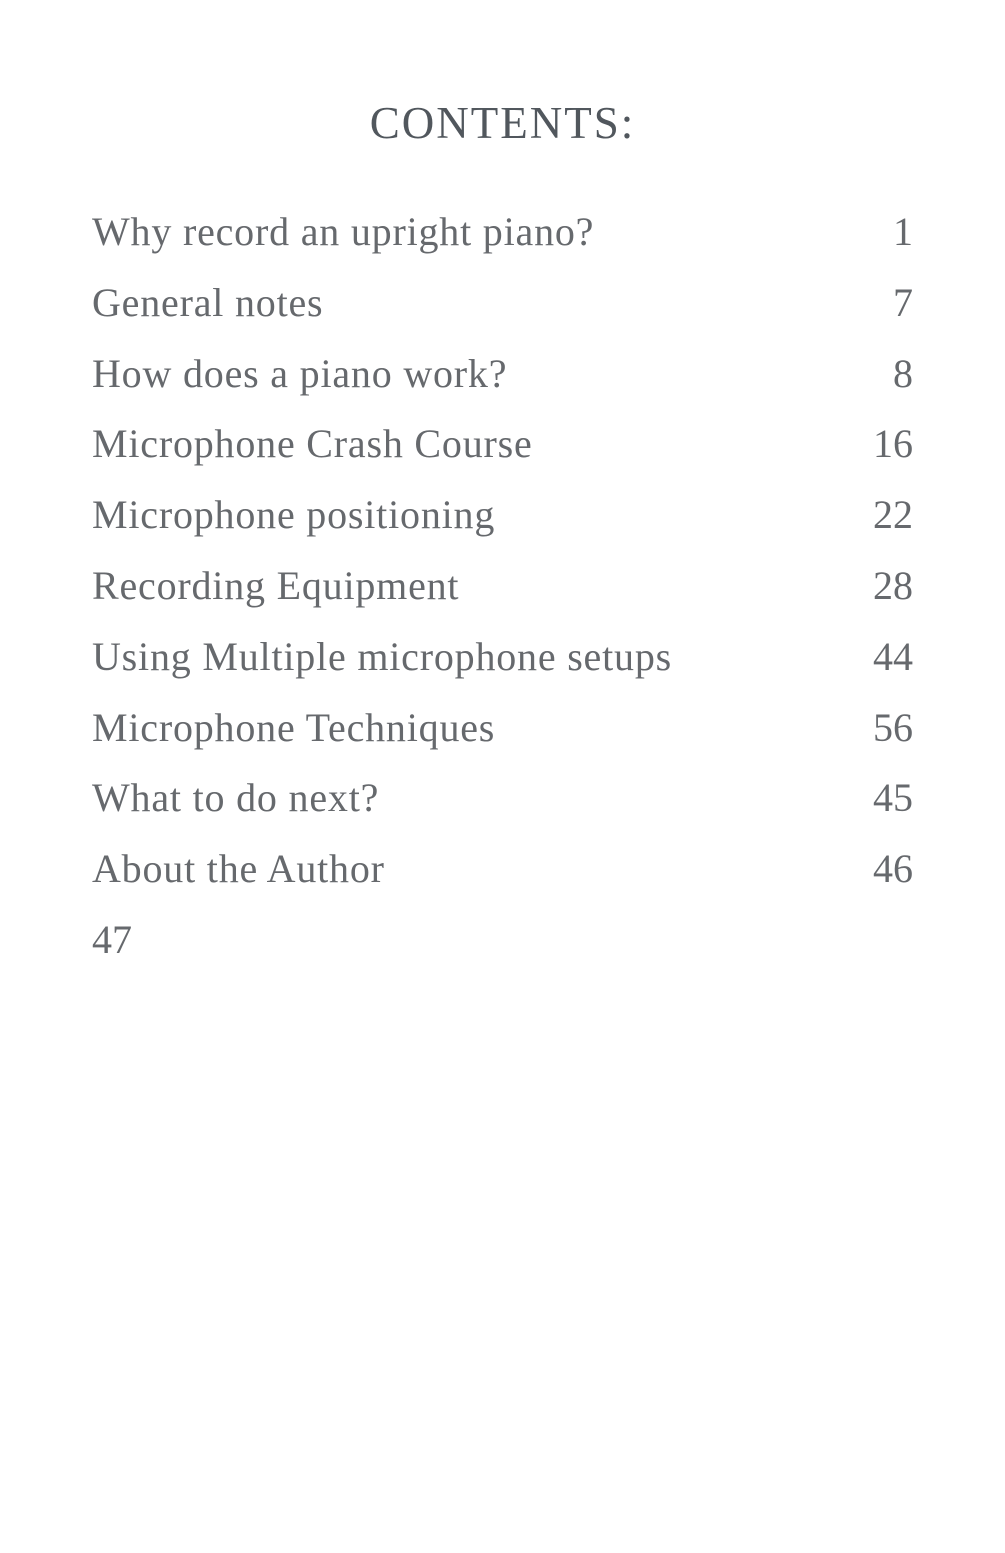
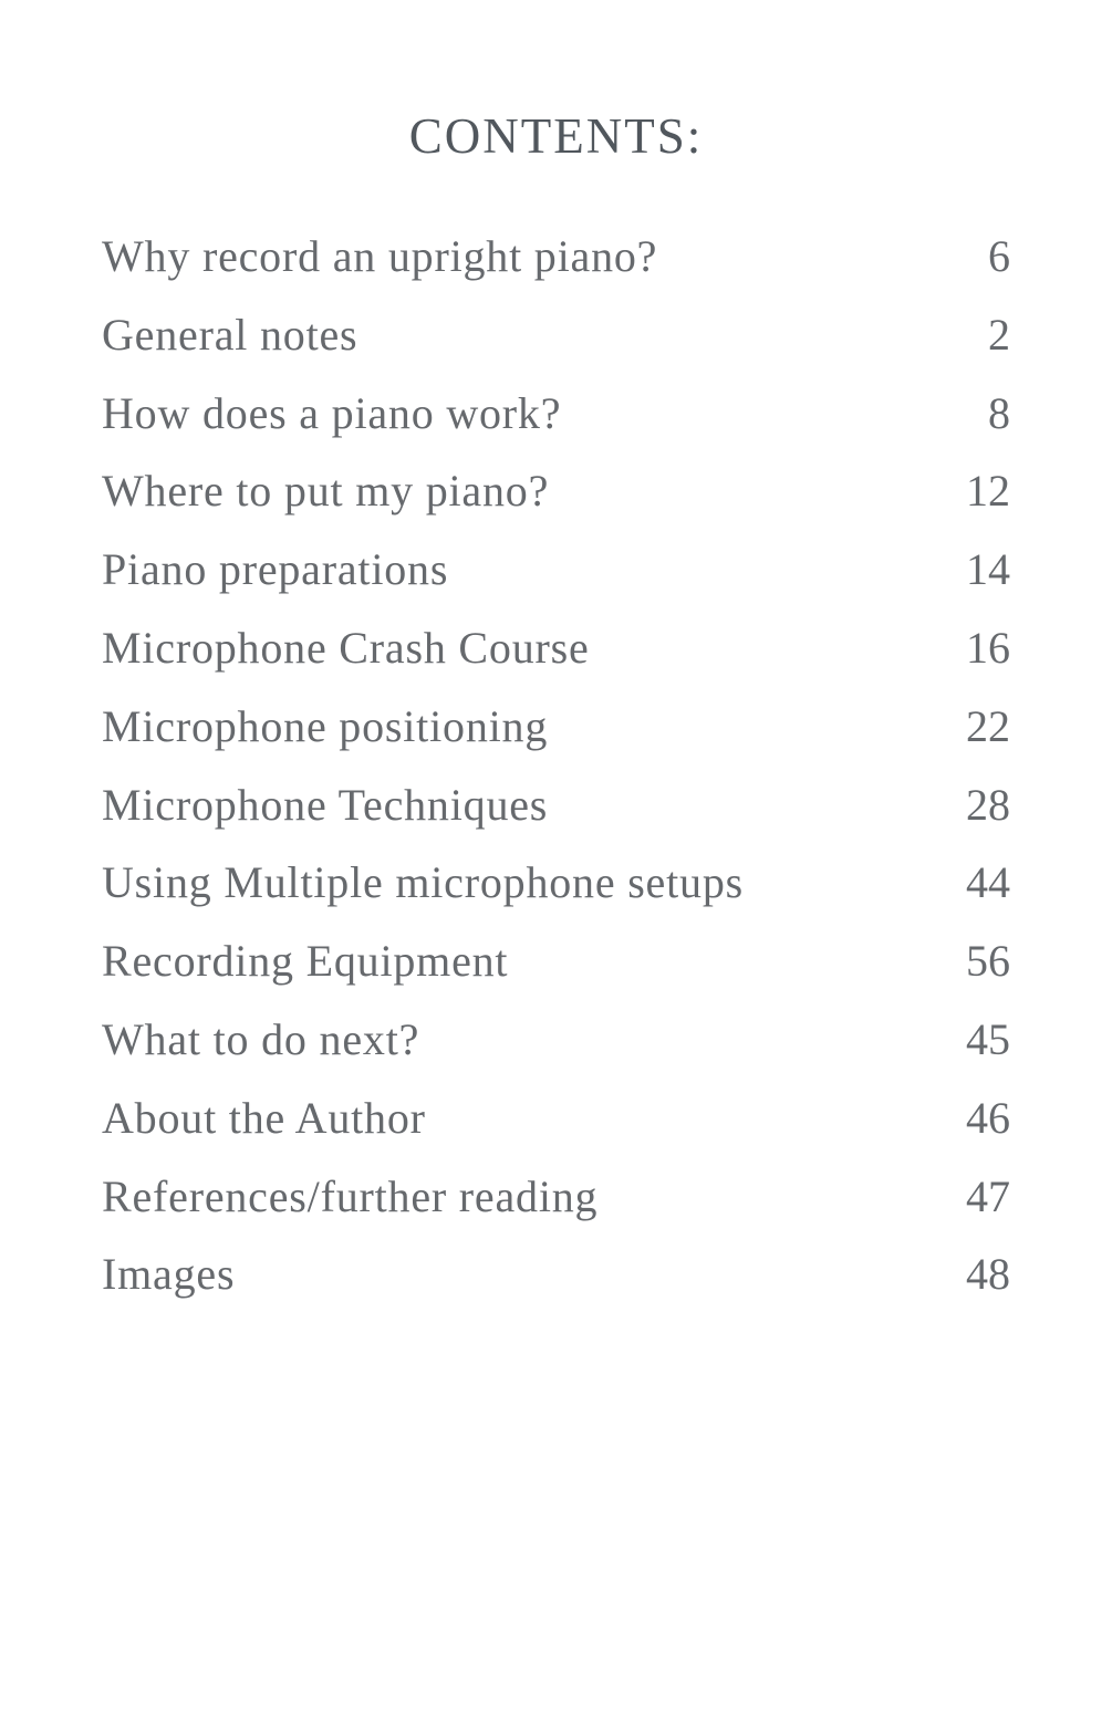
  CONTENTS:
  Why record an upright piano?
- 1
+ 6
  General notes
- 7
+ 2
  How does a piano work?
  8
+ Where to put my piano?
+ 12
+ Piano preparations
+ 14
  Microphone Crash Course
  16
  Microphone positioning
  22
- Recording Equipment
+ Microphone Techniques
  28
  Using Multiple microphone setups
  44
- Microphone Techniques
+ Recording Equipment
  56
  What to do next?
  45
  About the Author
  46
+ References/further reading
  47
+ Images
+ 48
